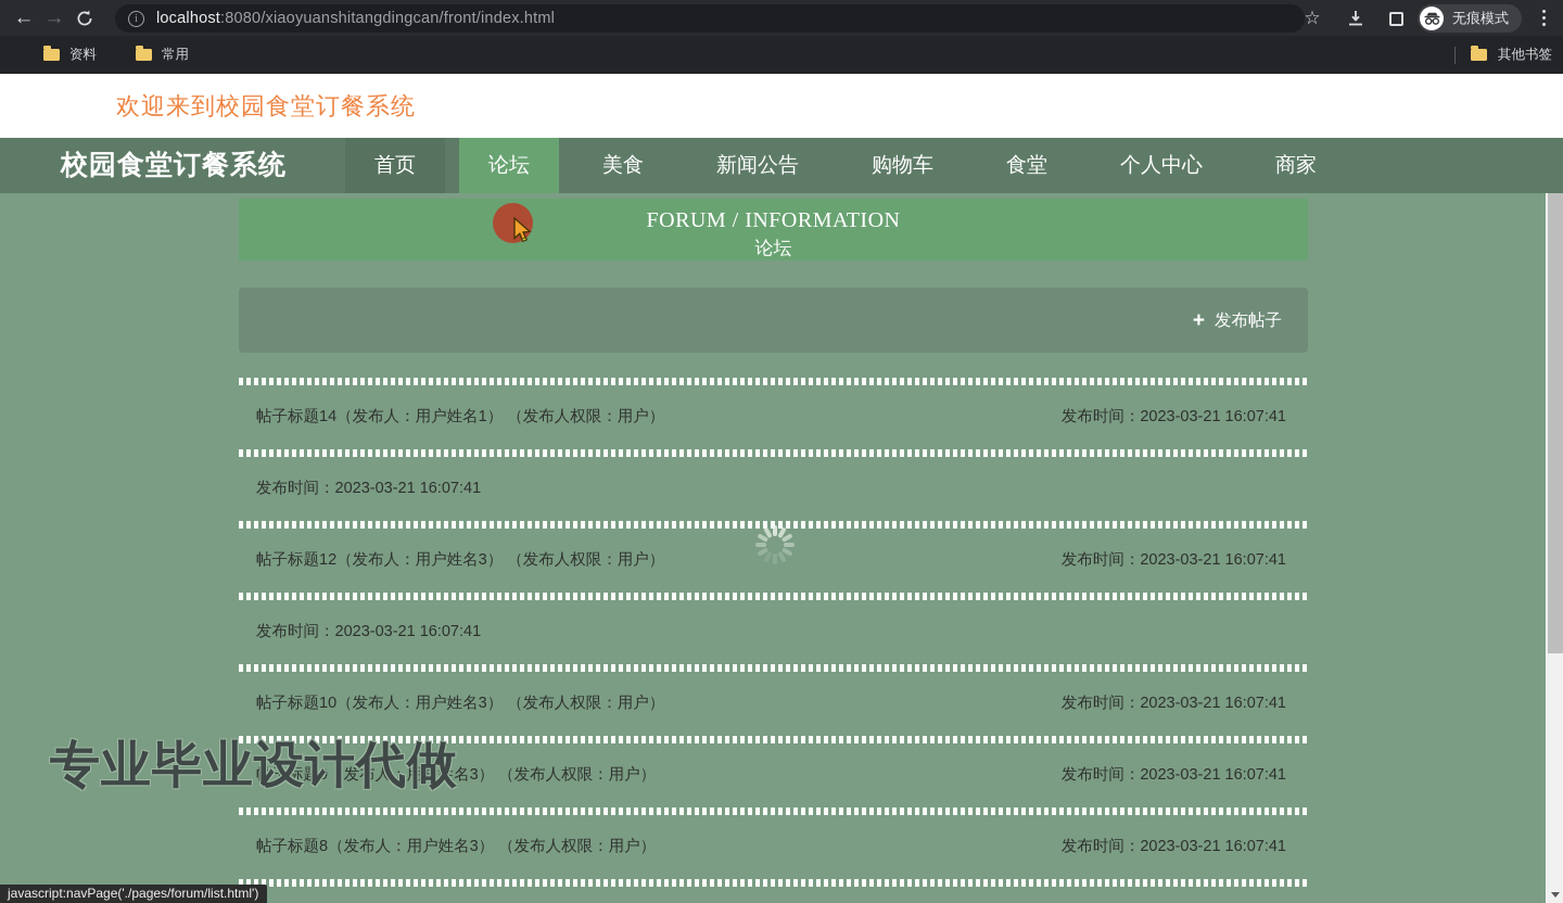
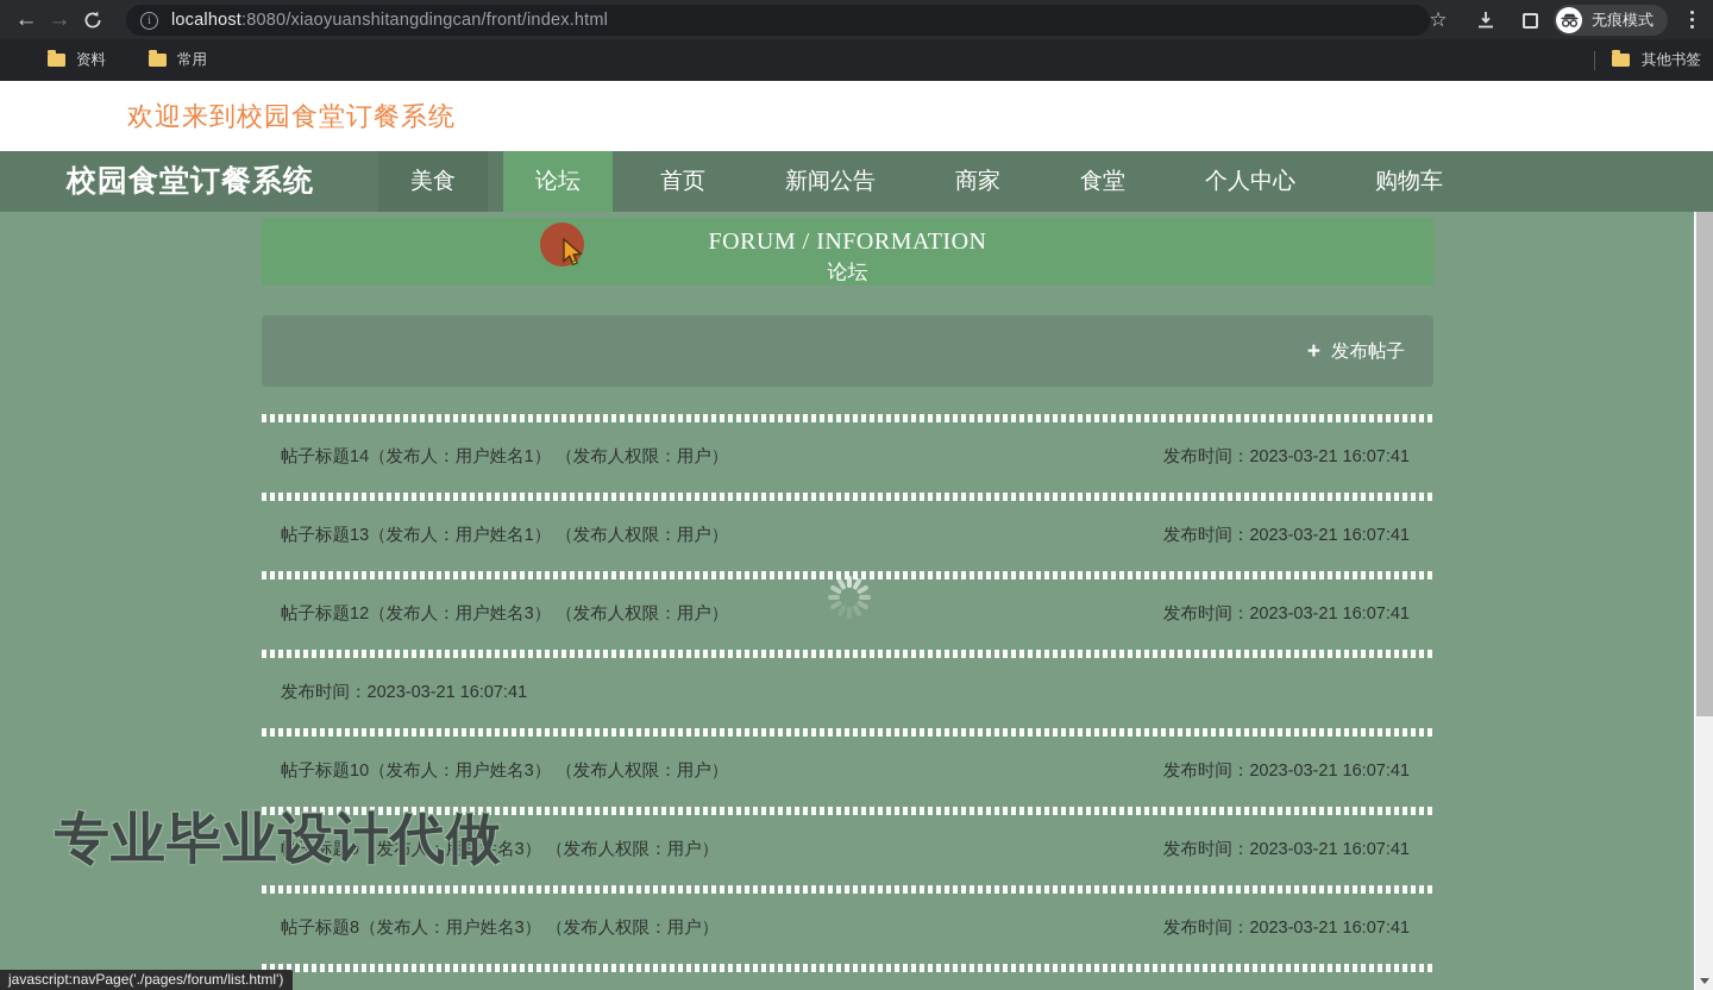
  ←
  →
  i
  localhost:8080/xiaoyuanshitangdingcan/front/index.html
  ☆
  无痕模式
  资料
  常用
  其他书签
  欢迎来到校园食堂订餐系统
  校园食堂订餐系统
- 首页
+ 美食
  论坛
- 美食
+ 首页
  新闻公告
- 购物车
+ 商家
  食堂
  个人中心
- 商家
+ 购物车
  FORUM / INFORMATION
  论坛
  +
  发布帖子
  帖子标题14（发布人：用户姓名1） （发布人权限：用户）
  发布时间：2023-03-21 16:07:41
+ 帖子标题13（发布人：用户姓名1） （发布人权限：用户）
  发布时间：2023-03-21 16:07:41
  帖子标题12（发布人：用户姓名3） （发布人权限：用户）
  发布时间：2023-03-21 16:07:41
  发布时间：2023-03-21 16:07:41
  帖子标题10（发布人：用户姓名3） （发布人权限：用户）
  发布时间：2023-03-21 16:07:41
  帖子标题9（发布人：用户姓名3） （发布人权限：用户）
  发布时间：2023-03-21 16:07:41
  帖子标题8（发布人：用户姓名3） （发布人权限：用户）
  发布时间：2023-03-21 16:07:41
  专业毕业设计代做
  javascript:navPage('./pages/forum/list.html')
